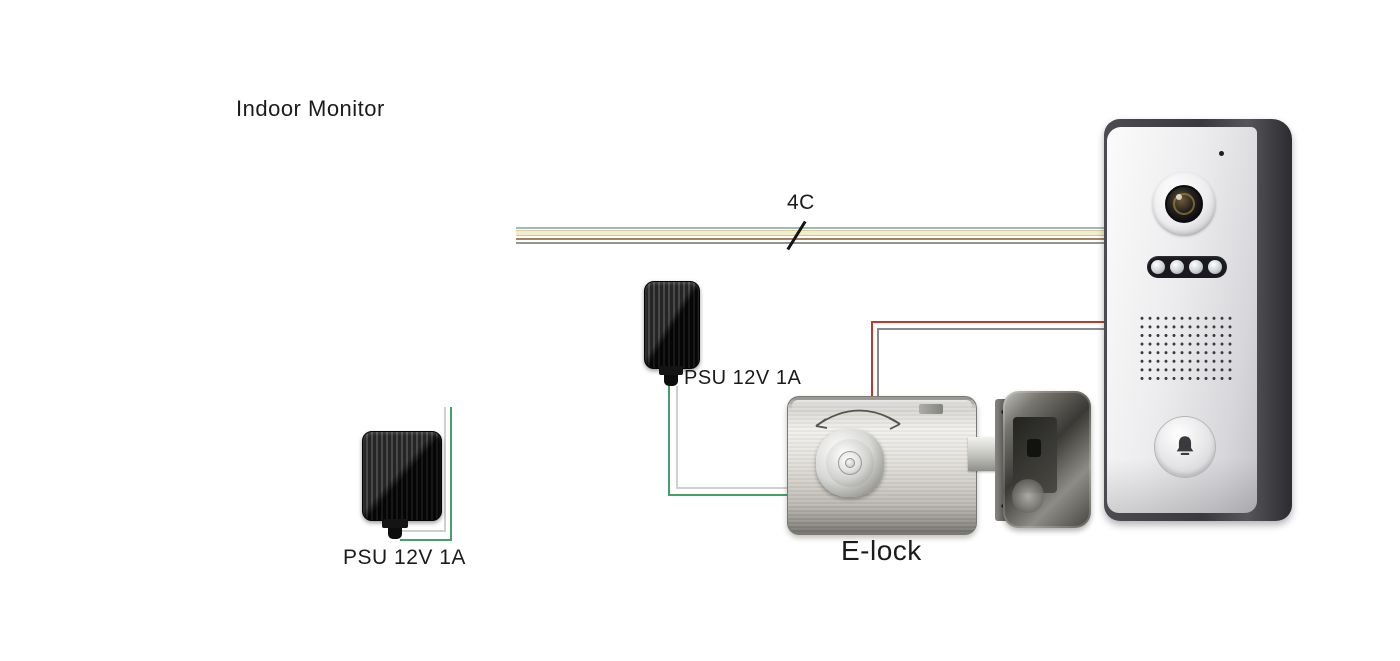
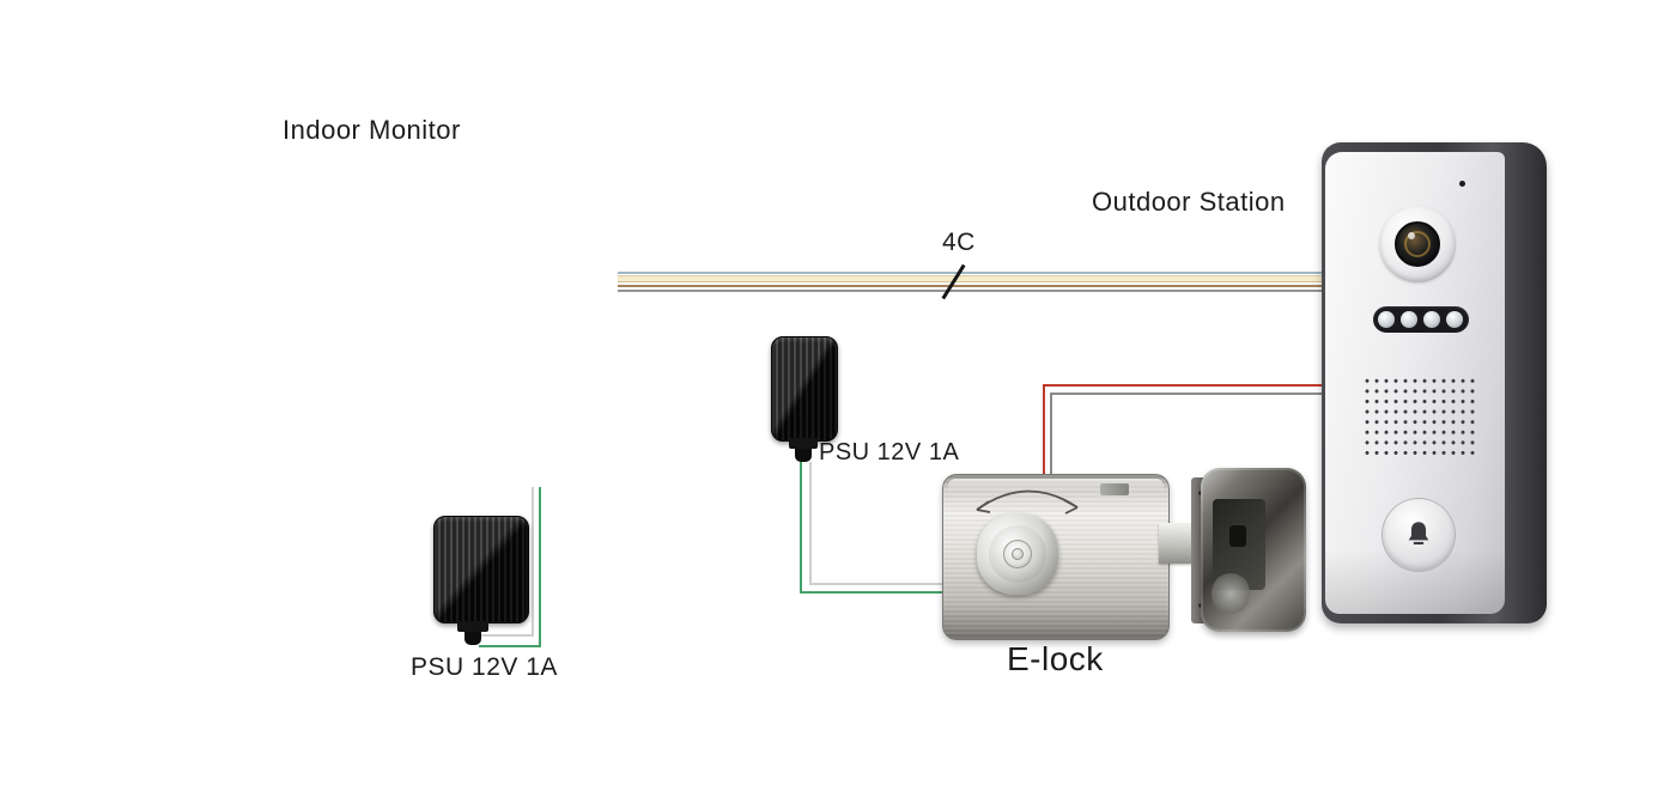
  Indoor Monitor
+ Outdoor Station
  4C
  PSU 12V 1A
  PSU 12V 1A
  E-lock
